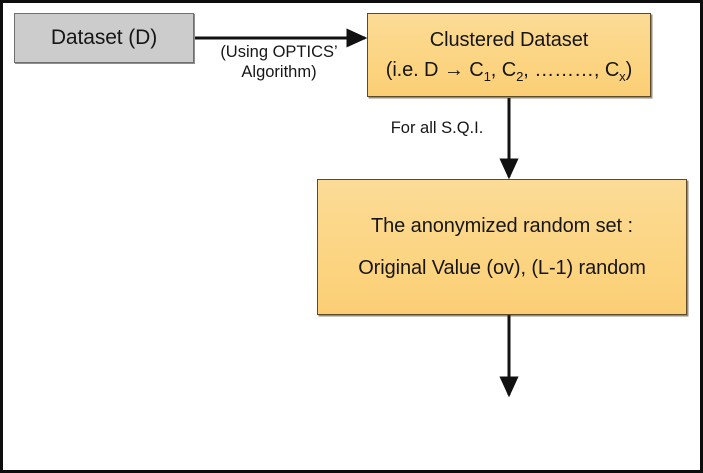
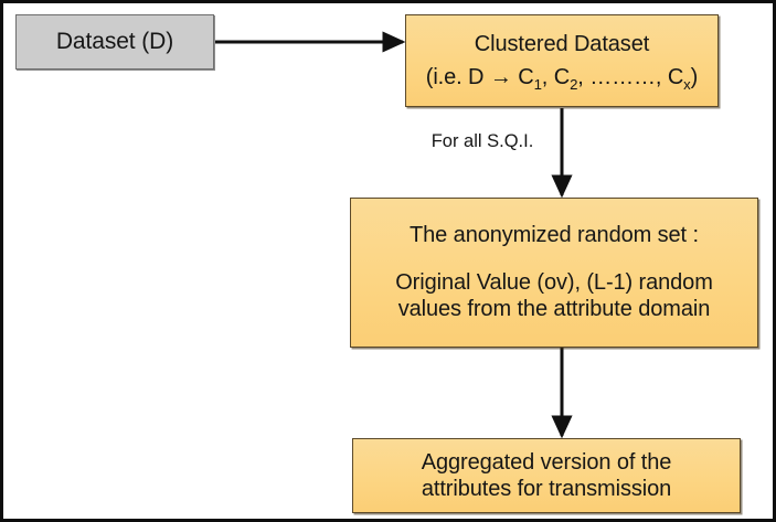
  Dataset (D)
- (Using OPTICS’
- Algorithm)
  Clustered Dataset
  (i.e. D → C1, C2, ………, Cx)
  For all S.Q.I.
  The anonymized random set :
  Original Value (ov), (L-1) random
+ values from the attribute domain
+ Aggregated version of the
+ attributes for transmission
